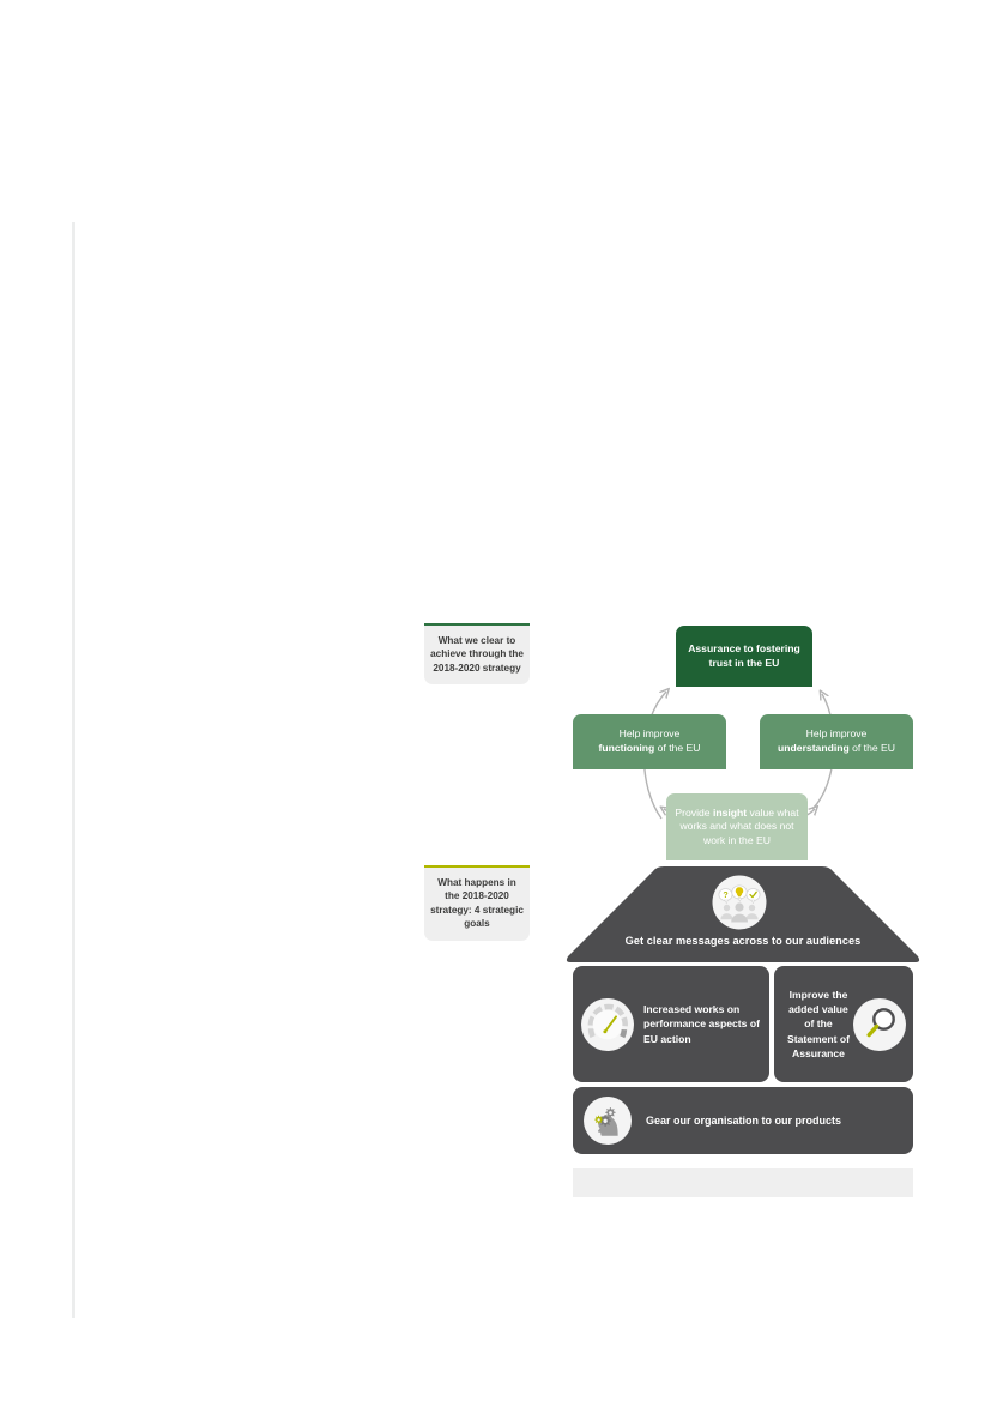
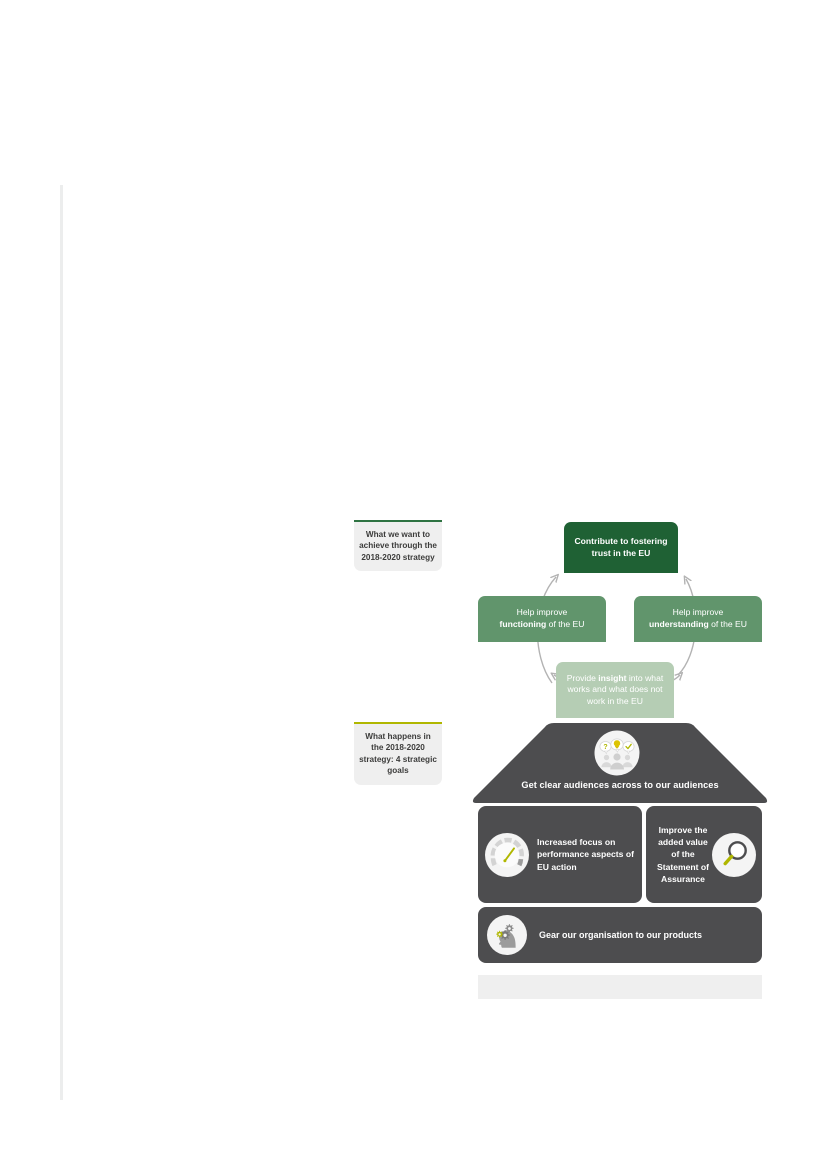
- What we clear to achieve through the 2018-2020 strategy
+ What we want to achieve through the 2018-2020 strategy
  What happens in the 2018-2020 strategy: 4 strategic goals
- Assurance to fostering trust in the EU
+ Contribute to fostering trust in the EU
  Help improve
  functioning of the EU
  Help improve
  understanding of the EU
- Provide insight value what works and what does not work in the EU
+ Provide insight into what works and what does not work in the EU
- Get clear messages across to our audiences
+ Get clear audiences across to our audiences
- Increased works on performance aspects of EU action
+ Increased focus on performance aspects of EU action
  Improve the added value of the Statement of Assurance
  Gear our organisation to our products
